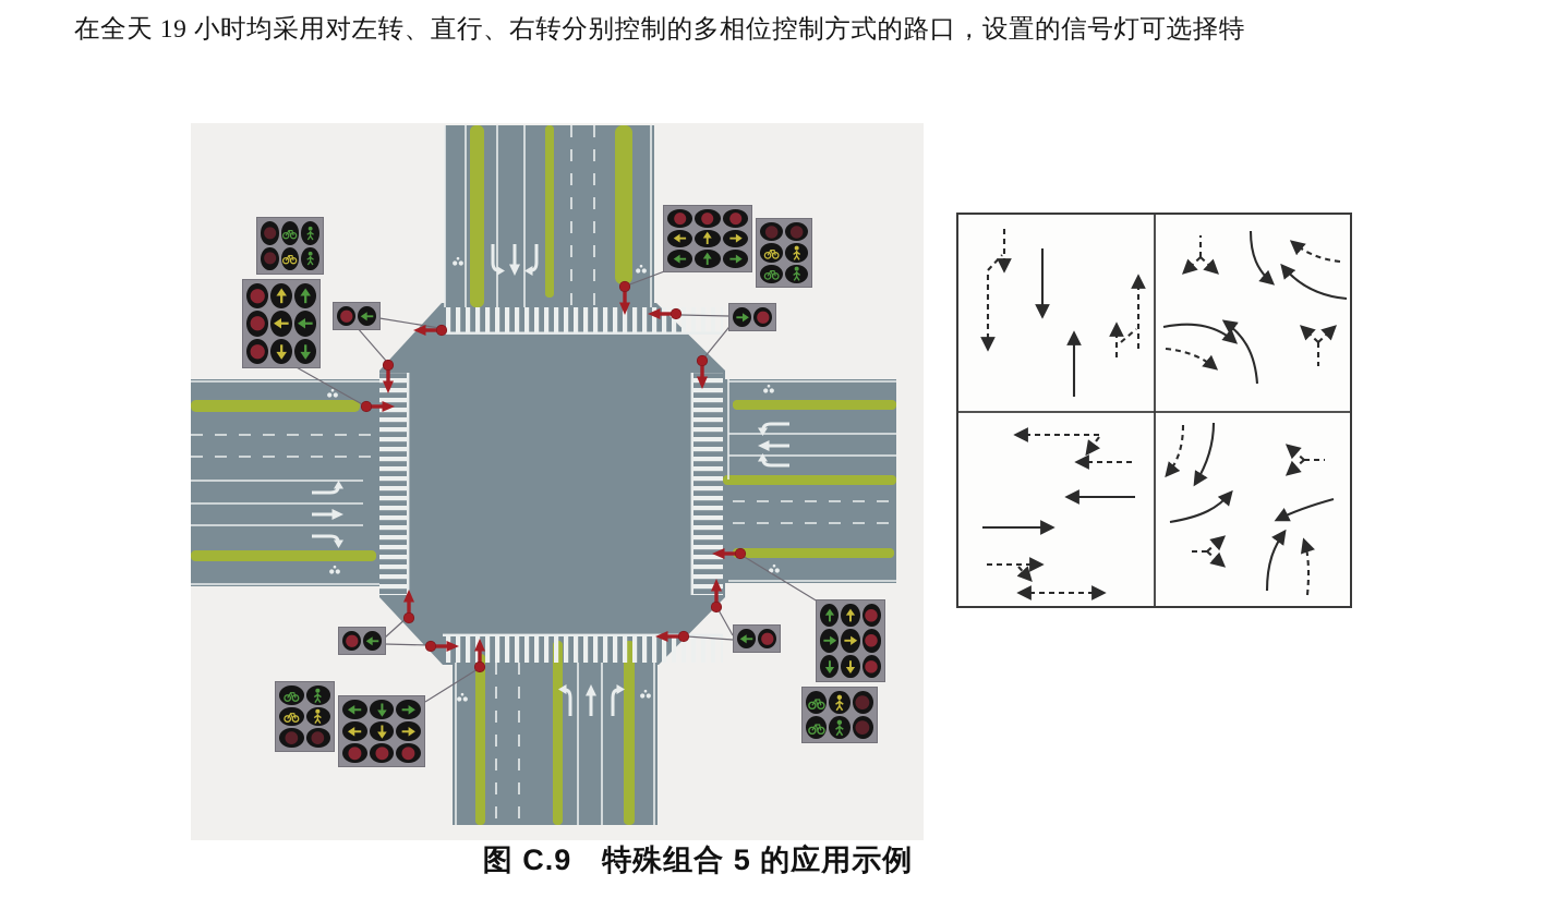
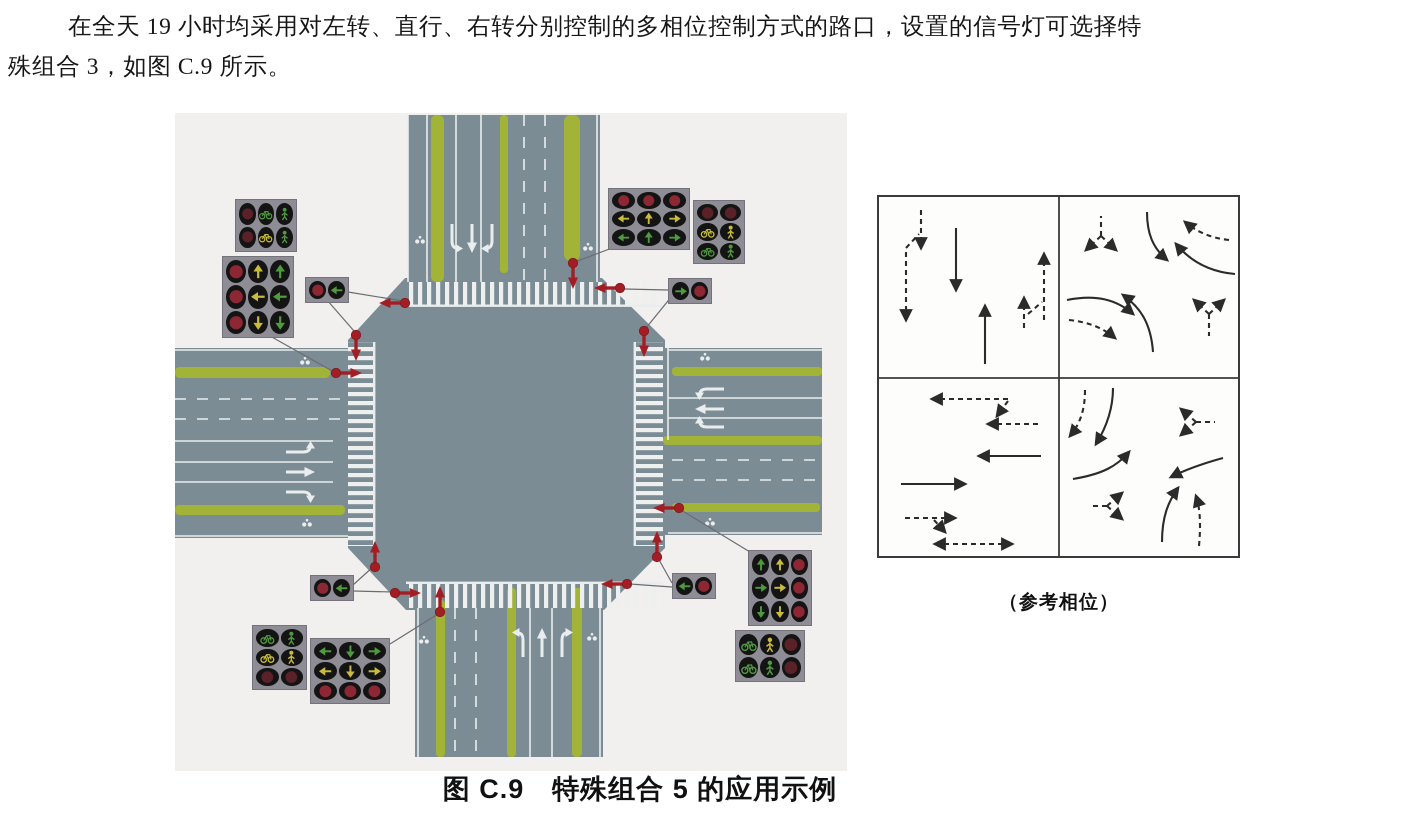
  在全天 19 小时均采用对左转、直行、右转分别控制的多相位控制方式的路口，设置的信号灯可选择特
+ 殊组合 3，如图 C.9 所示。
+ （参考相位）
  图 C.9 特殊组合 5 的应用示例
